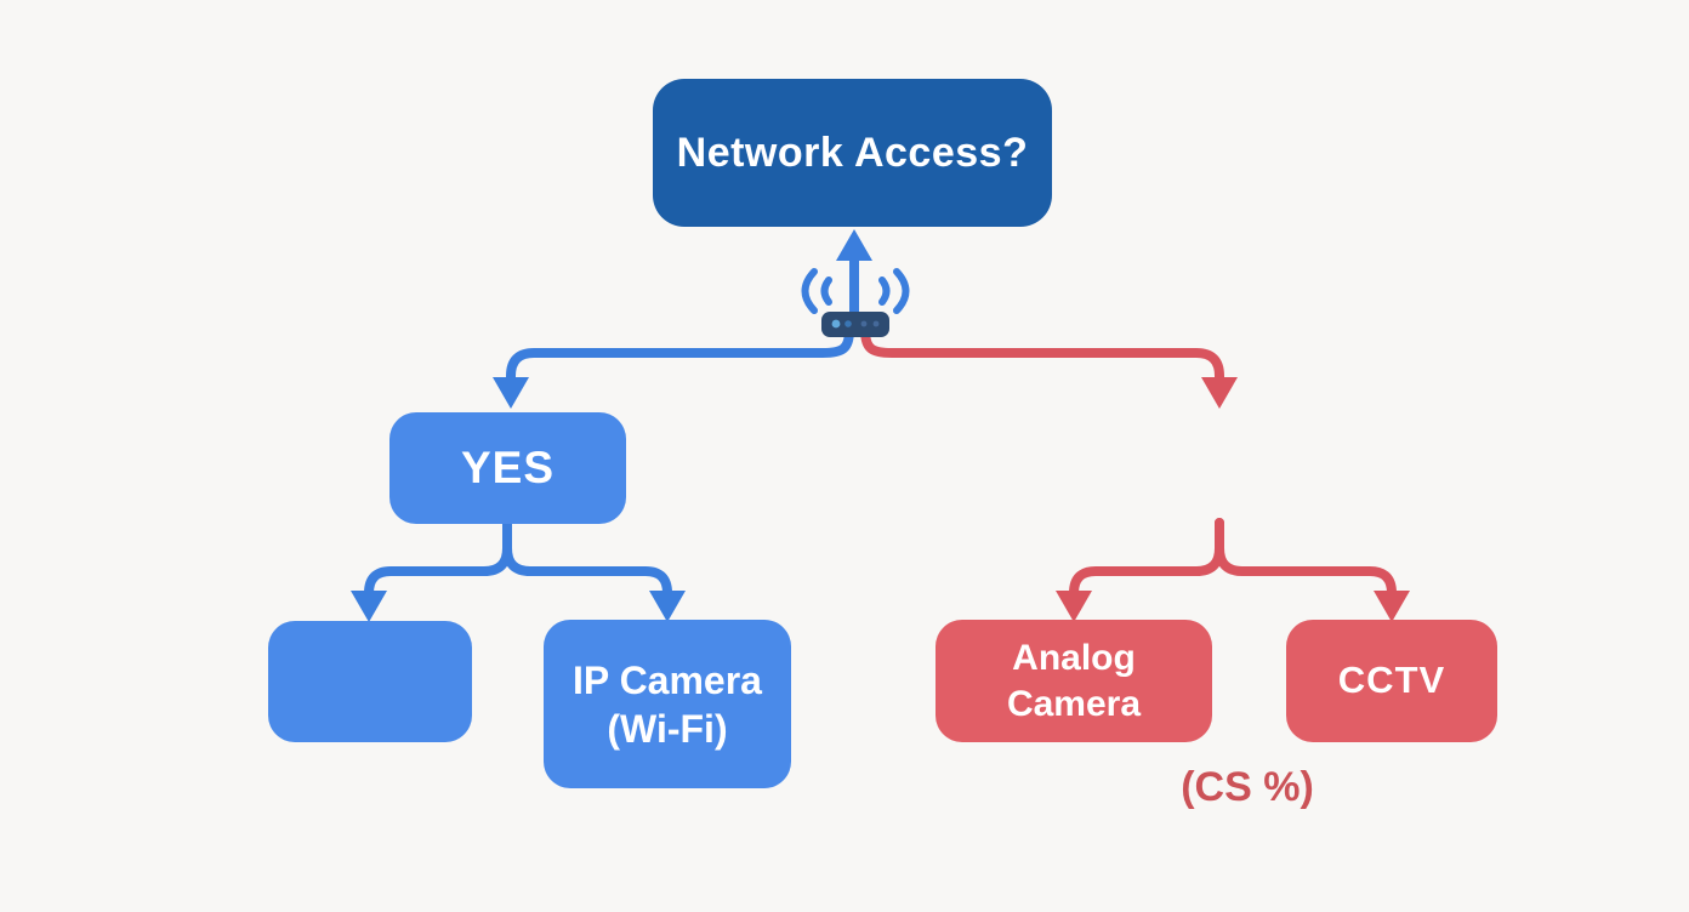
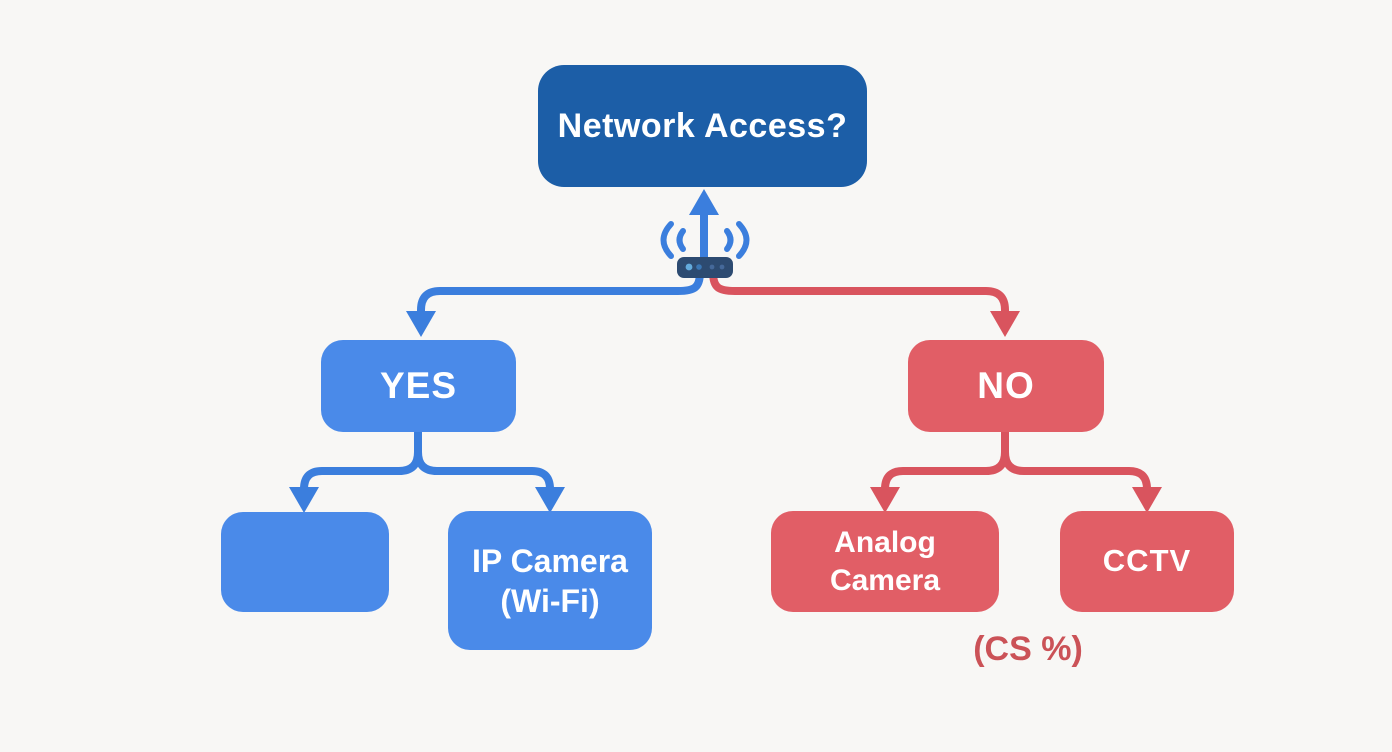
  Network Access?
  YES
+ NO
  IP Camera
  (Wi-Fi)
  Analog
  Camera
  CCTV
  (CS %)
